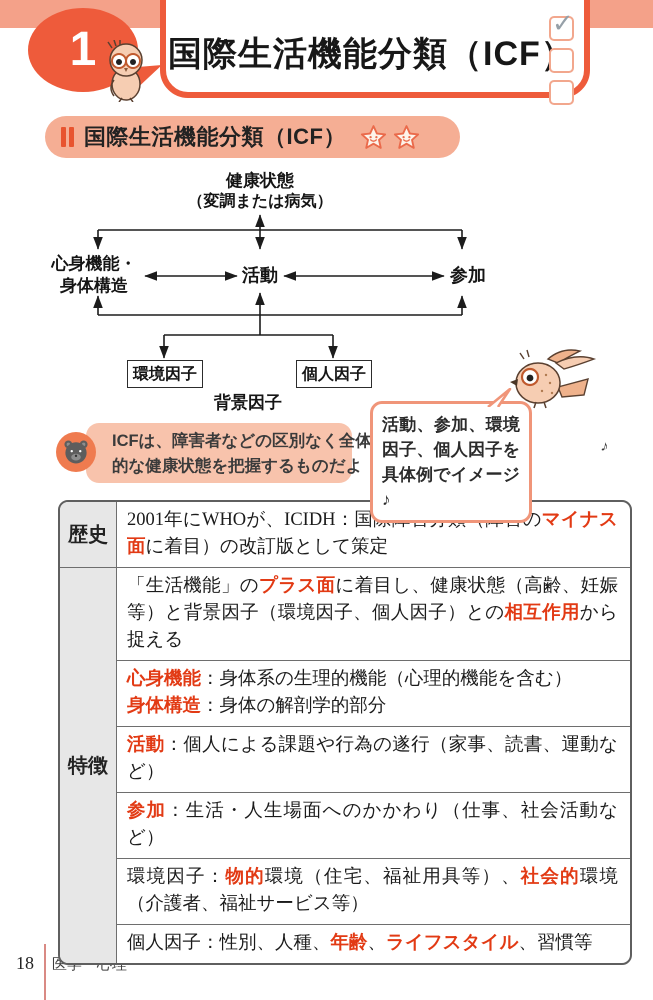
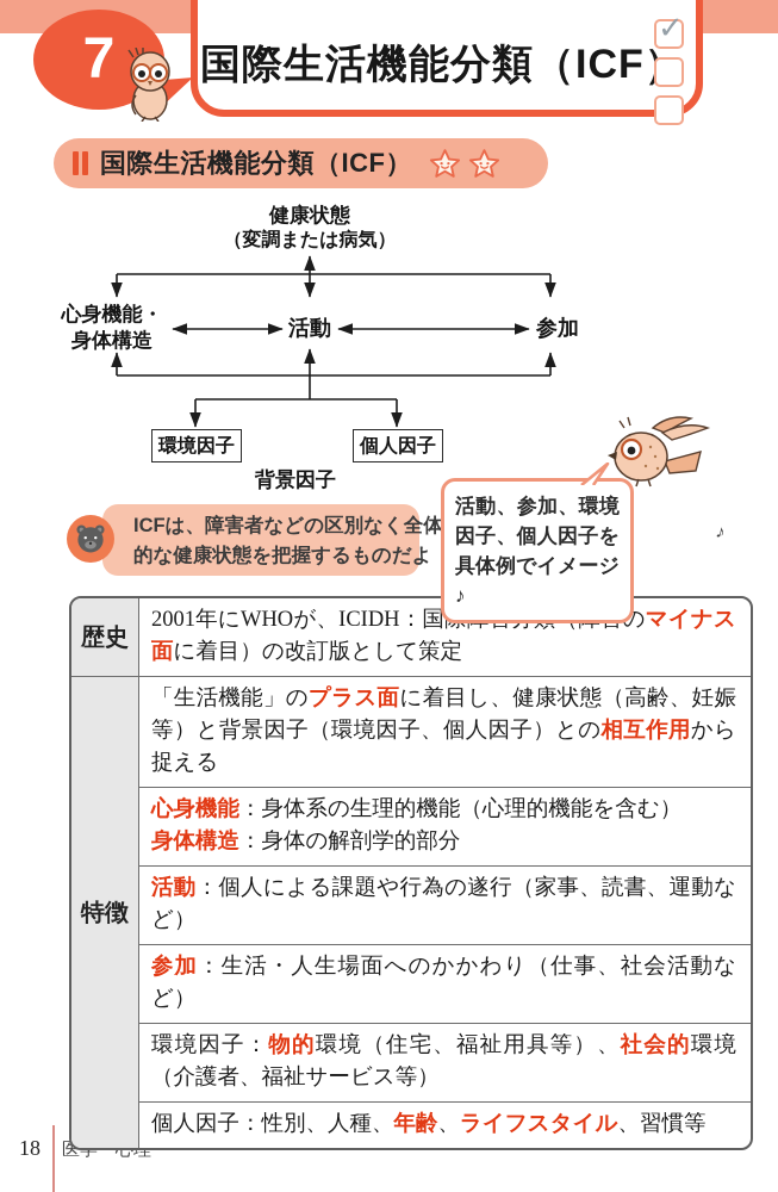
- 1
+ 7
  国際生活機能分類（ICF
  ✓
  国際生活機能分類（ICF）
  健康状態
  （変調または病気）
  心身機能・
  身体構造
  活動
  参加
  環境因子
  個人因子
  背景因子
  活動、参加、環境
  因子、個人因子を
  具体例でイメージ♪
  ICFは、障害者などの区別なく全体
  的な健康状態を把握するものだよ
  歴史	2001年にWHOが、ICIDH：国のマイナス面に着目）の改訂版として策定
  特徴	「生活機能」のプラス面に着目し、健康状態（高齢、妊娠等）と背景因子（環境因子、個人因子）との相互作用から捉える
  心身機能：身体系の生理的機能（心理的機能を含む）身体構造：身体の解剖学的部分
  活動：個人による課題や行為の遂行（家事、読書、運動など）
  参加：生活・人生場面へのかかわり（仕事、社会活動など）
  環境因子：物的環境（住宅、福祉用具等）、社会的環境（介護者、福祉サービス等）
  個人因子：性別、人種、年齢、ライフスタイル、習慣等
  18
